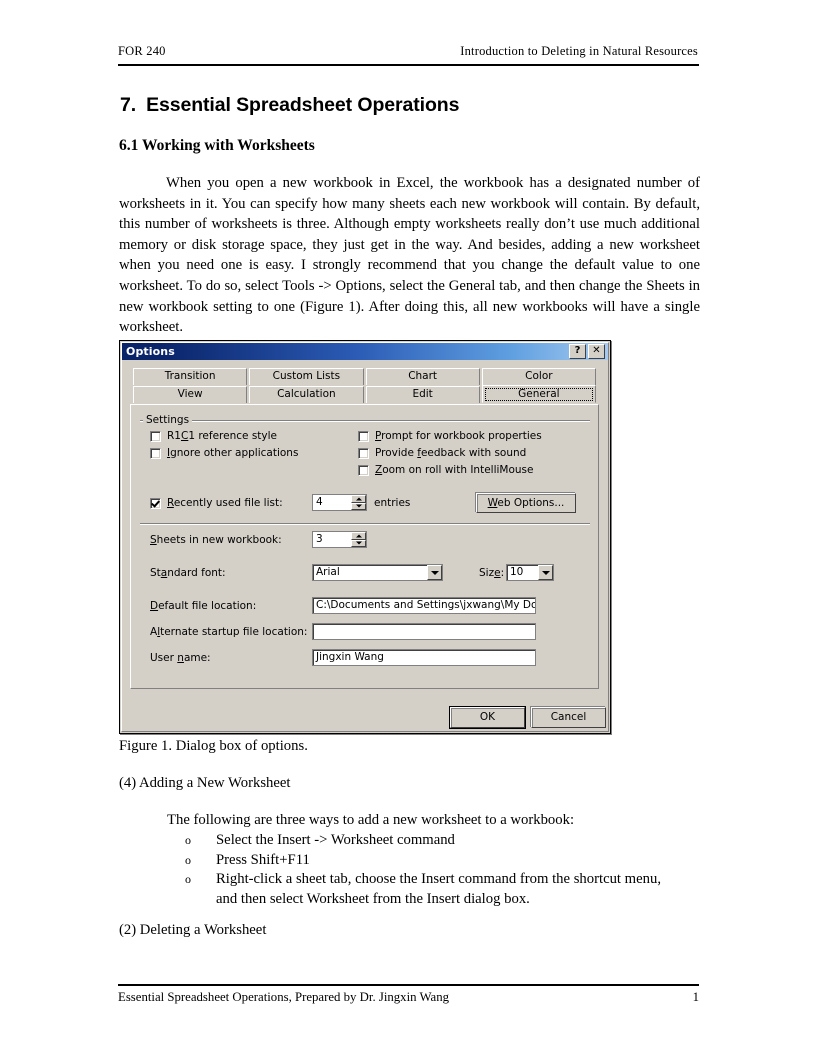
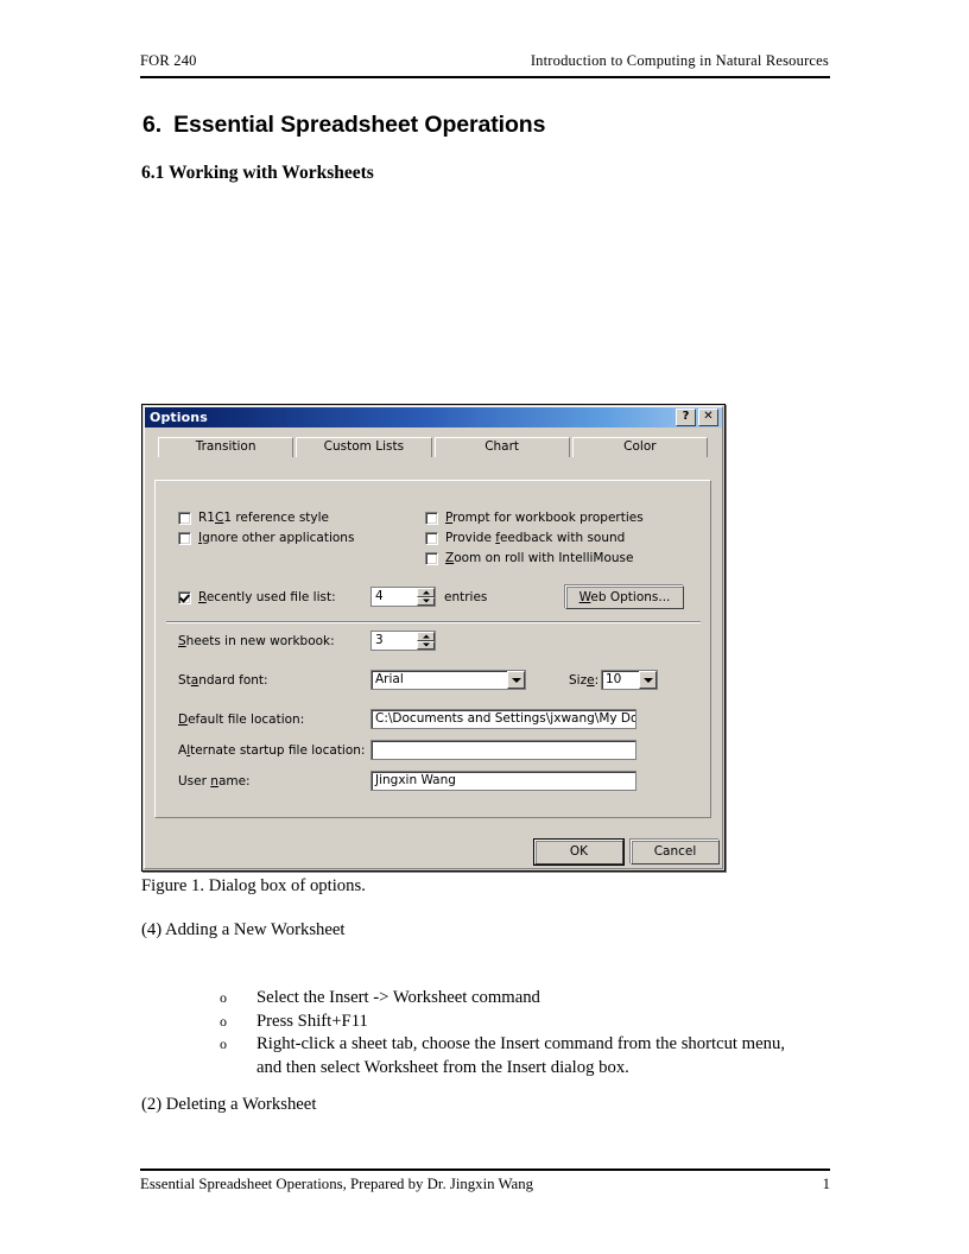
  FOR 240
- Introduction to Deleting in Natural Resources
+ Introduction to Computing in Natural Resources
- 7. Essential Spreadsheet Operations
+ 6. Essential Spreadsheet Operations
  6.1 Working with Worksheets
- When you open a new workbook in Excel, the workbook has a designated number of worksheets in it. You can specify how many sheets each new workbook will contain. By default, this number of worksheets is three. Although empty worksheets really don’t use much additional memory or disk storage space, they just get in the way. And besides, adding a new worksheet when you need one is easy. I strongly recommend that you change the default value to one worksheet. To do so, select Tools -> Options, select the General tab, and then change the Sheets in new workbook setting to one (Figure 1). After doing this, all new workbooks will have a single worksheet.
  Options
  ?
  ✕
  Transition
  Custom Lists
  Chart
  Color
- View
- Calculation
- Edit
- General
- Settings
  R1C1 reference style
  Ignore other applications
  Prompt for workbook properties
  Provide feedback with sound
  Zoom on roll with IntelliMouse
  Recently used file list:
  4
  entries
  Web Options...
  Sheets in new workbook:
  3
  Standard font:
  Arial
  Size:
  10
  Default file location:
  C:\Documents and Settings\jxwang\My Do
  Alternate startup file location:
  User name:
  Jingxin Wang
  OK
  Cancel
  Figure 1. Dialog box of options.
  (4) Adding a New Worksheet
- The following are three ways to add a new worksheet to a workbook:
  o
  Select the Insert -> Worksheet command
  o
  Press Shift+F11
  o
  Right-click a sheet tab, choose the Insert command from the shortcut menu, and then select Worksheet from the Insert dialog box.
  (2) Deleting a Worksheet
  Essential Spreadsheet Operations, Prepared by Dr. Jingxin Wang
  1
